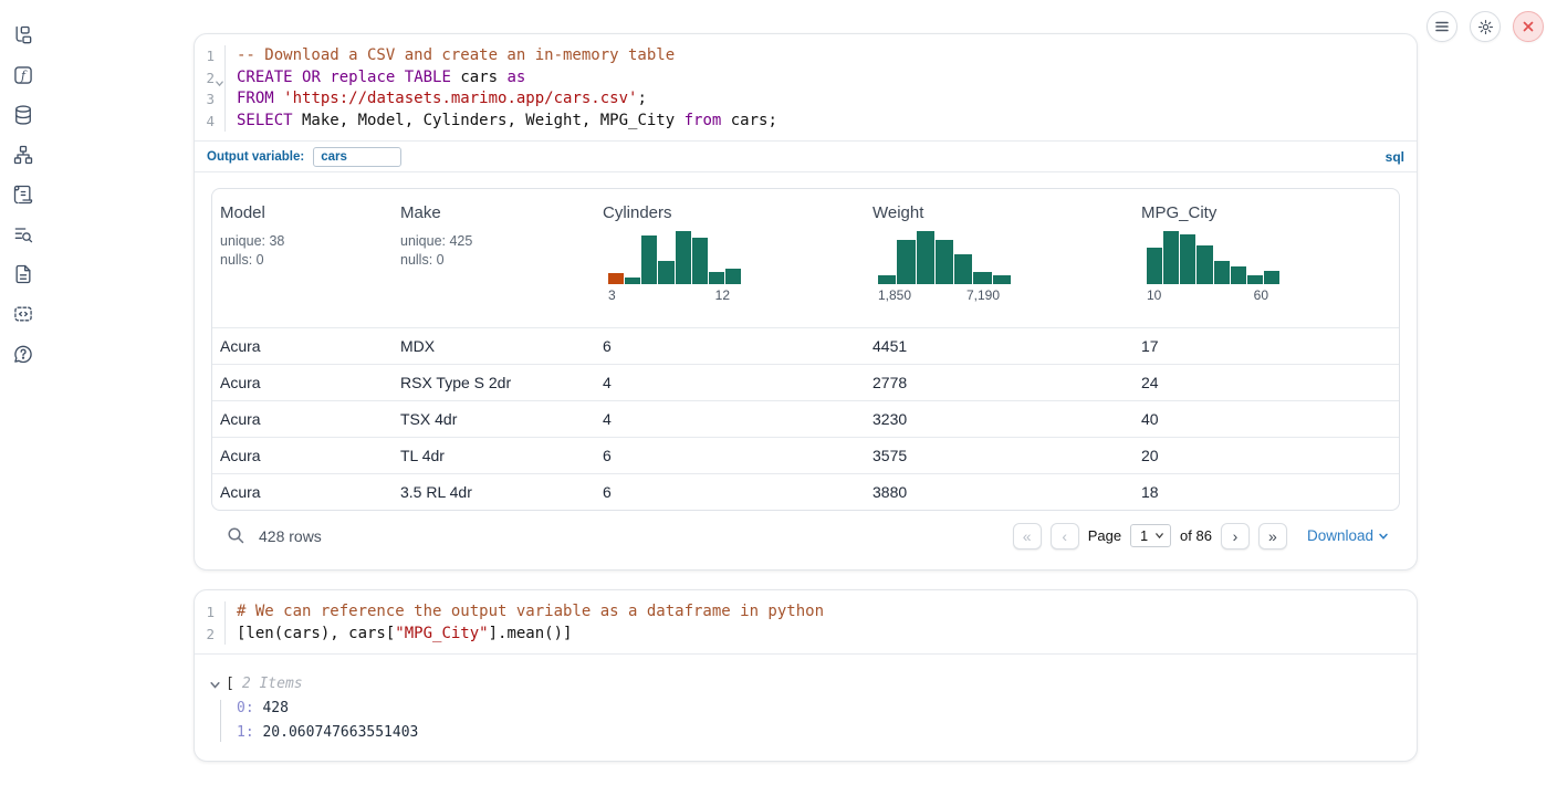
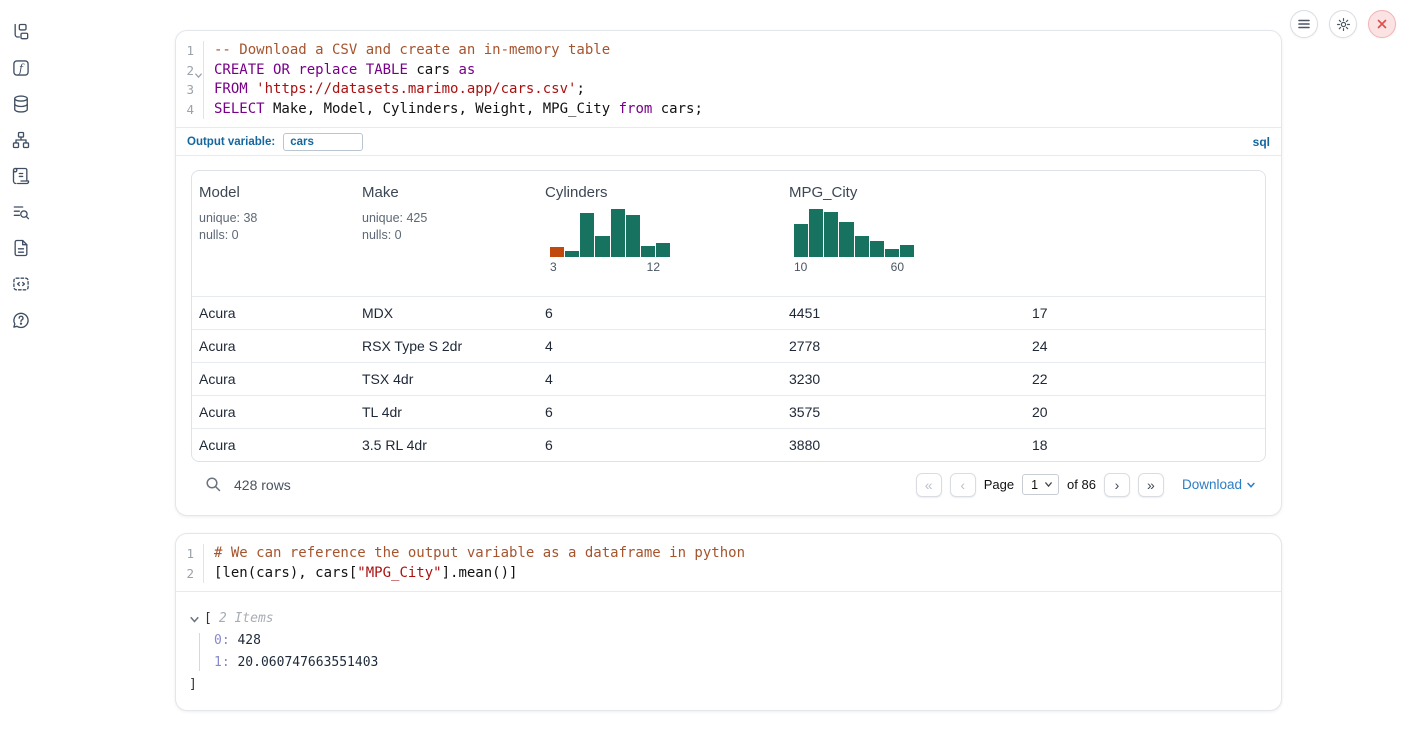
  f
  1
  -- Download a CSV and create an in-memory table
  2
  CREATE OR replace TABLE cars as
  3
  FROM 'https://datasets.marimo.app/cars.csv';
  4
  SELECT Make, Model, Cylinders, Weight, MPG_City from cars;
  Output variable:
  cars
  sql
  Model
  unique: 38
  nulls: 0
  Make
  unique: 425
  nulls: 0
  Cylinders
  3
  12
- Weight
- 1,850
- 7,190
  MPG_City
  10
  60
  Acura
  MDX
  6
  4451
  17
  Acura
  RSX Type S 2dr
  4
  2778
  24
  Acura
  TSX 4dr
  4
  3230
- 40
+ 22
  Acura
  TL 4dr
  6
  3575
  20
  Acura
  3.5 RL 4dr
  6
  3880
  18
  428 rows
  «
  ‹
  Page
  1
  of 86
  ›
  »
  Download
  1
  # We can reference the output variable as a dataframe in python
  2
  [len(cars), cars["MPG_City"].mean()]
  [
  2 Items
  0: 428
  1: 20.060747663551403
+ ]
